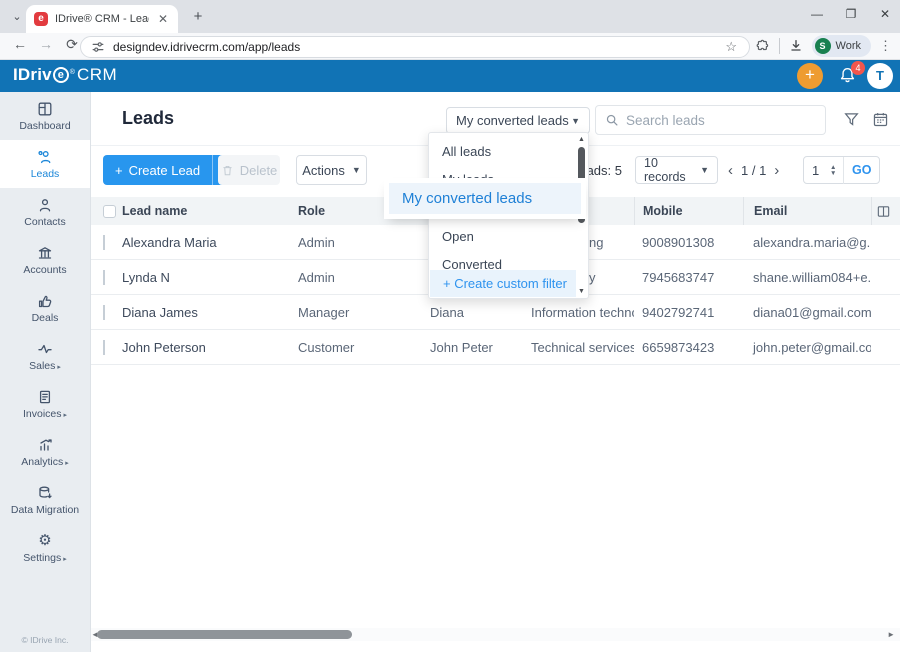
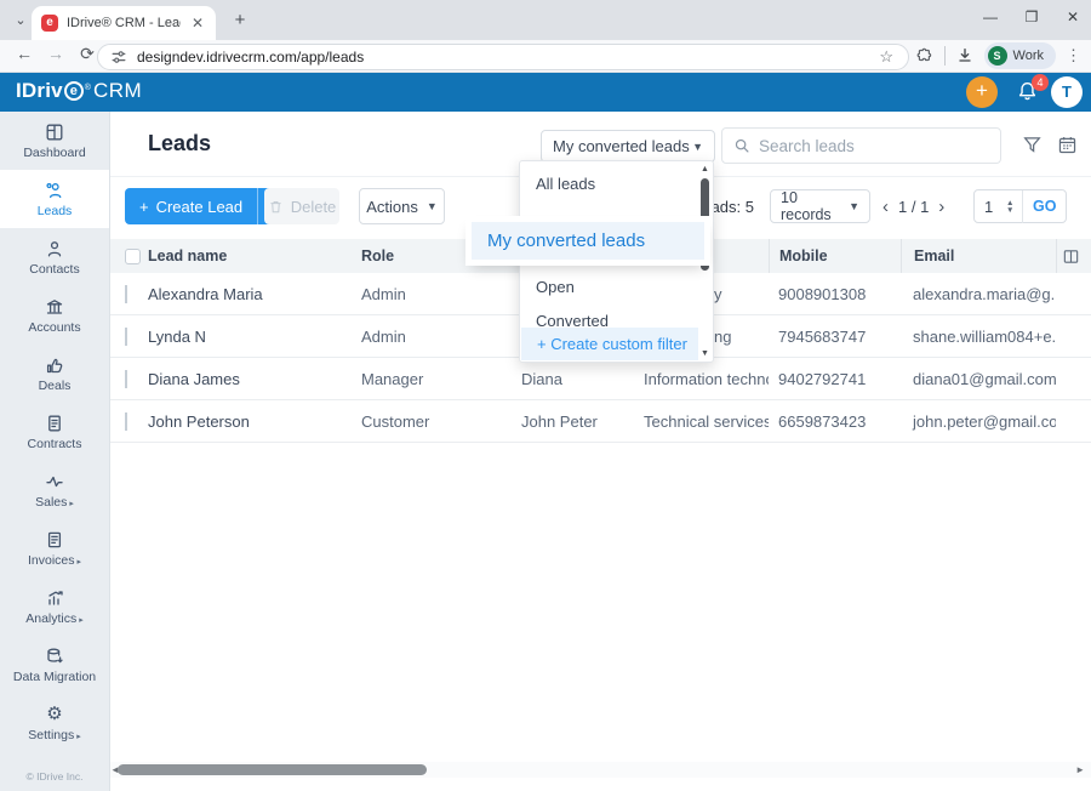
  ⌄
  e
  IDrive® CRM - Lea
  ✕
  +
  —
  ❐
  ✕
  ←
  →
  ⟳
  designdev.idrivecrm.com/app/leads
  ☆
  S
  Work
  ⋮
  IDriv
  e
  CRM
  +
  4
  T
  Dashboard
  Leads
  Contacts
  Accounts
  Deals
+ Contracts
  Sales
  Invoices
  Analytics
  Data Migration
  ⚙
  Settings
  © IDrive Inc.
  Leads
  My converted leads
  ▼
  Search leads
  +
  Create Lead
  Delete
  Actions
  ▼
  10 records
  ▼
  ‹
  1 / 1
  ›
  1
  GO
  Lead name
  Role
  Mobile
  Email
  Alexandra Maria
  Admin
- ng
+ y
  9008901308
  alexandra.maria@g.
  Lynda N
  Admin
- y
+ ng
  7945683747
  shane.william084+e.
  Diana James
  Manager
  Diana
  Information techn
  9402792741
  diana01@gmail.com
  John Peterson
  Customer
  John Peter
  Technical services
  6659873423
  john.peter@gmail.co
  ◄
  ►
  All leads
- My leads
  Open
  Converted
  + Create custom filter
  My converted leads
